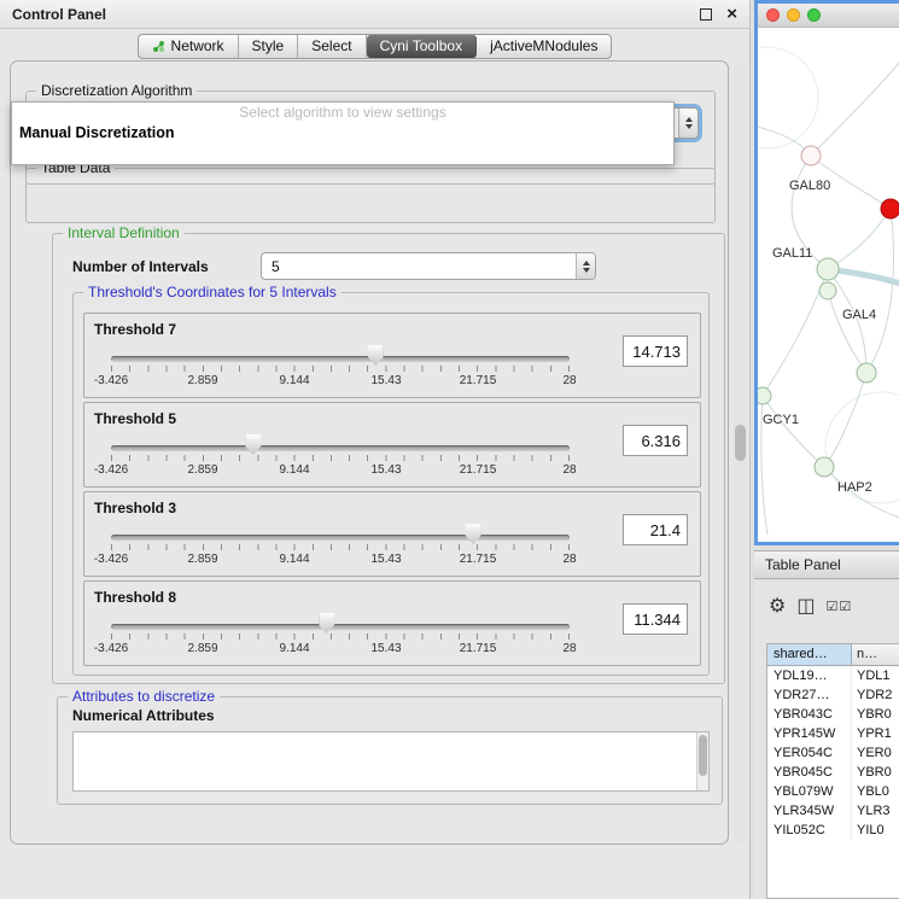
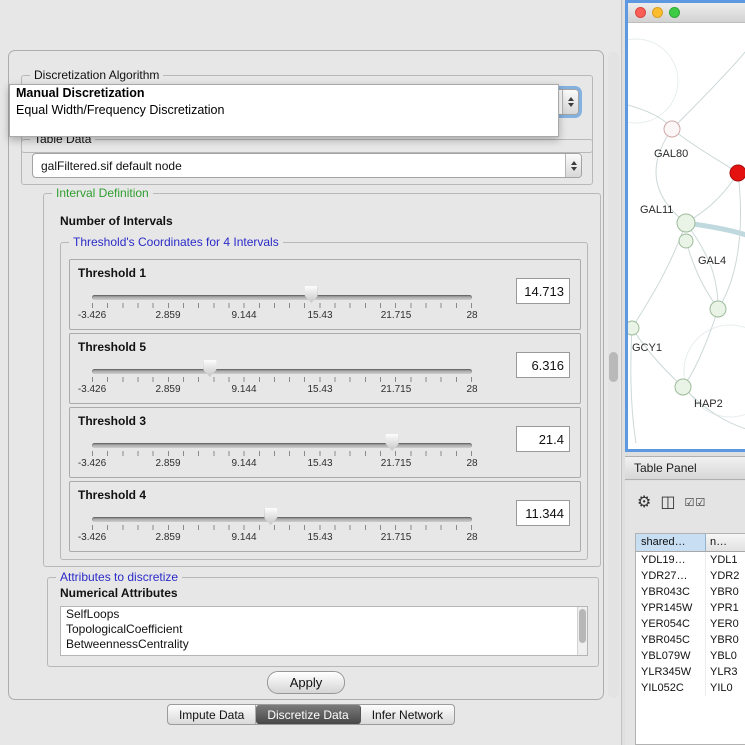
- Control Panel
- ×
- Network
- Style
- Select
- Cyni Toolbox
- jActiveMNodules
  Discretization Algorithm
- Select algorithm to view settings
  Manual Discretization
+ Equal Width/Frequency Discretization
  Table Data
+ galFiltered.sif default node
  Interval Definition
  Number of Intervals
- 5
- Threshold's Coordinates for 5 Intervals
+ Threshold's Coordinates for 4 Intervals
- Threshold 7
+ Threshold 1
  -3.426
  2.859
  9.144
  15.43
  21.715
  28
  14.713
  Threshold 5
  -3.426
  2.859
  9.144
  15.43
  21.715
  28
  6.316
  Threshold 3
  -3.426
  2.859
  9.144
  15.43
  21.715
  28
  21.4
- Threshold 8
+ Threshold 4
  -3.426
  2.859
  9.144
  15.43
  21.715
  28
  11.344
  Attributes to discretize
  Numerical Attributes
+ SelfLoops
+ TopologicalCoefficient
+ BetweennessCentrality
+ Apply
+ Impute Data
+ Discretize Data
+ Infer Network
  GAL80
  GAL11
  GAL4
  GCY1
  HAP2
  Table Panel
  ⚙
  ◫
  ☑☑
  shared…
  n…
  YDL19…
  YDL1
  YDR27…
  YDR2
  YBR043C
  YBR0
  YPR145W
  YPR1
  YER054C
  YER0
  YBR045C
  YBR0
  YBL079W
  YBL0
  YLR345W
  YLR3
  YIL052C
  YIL0
